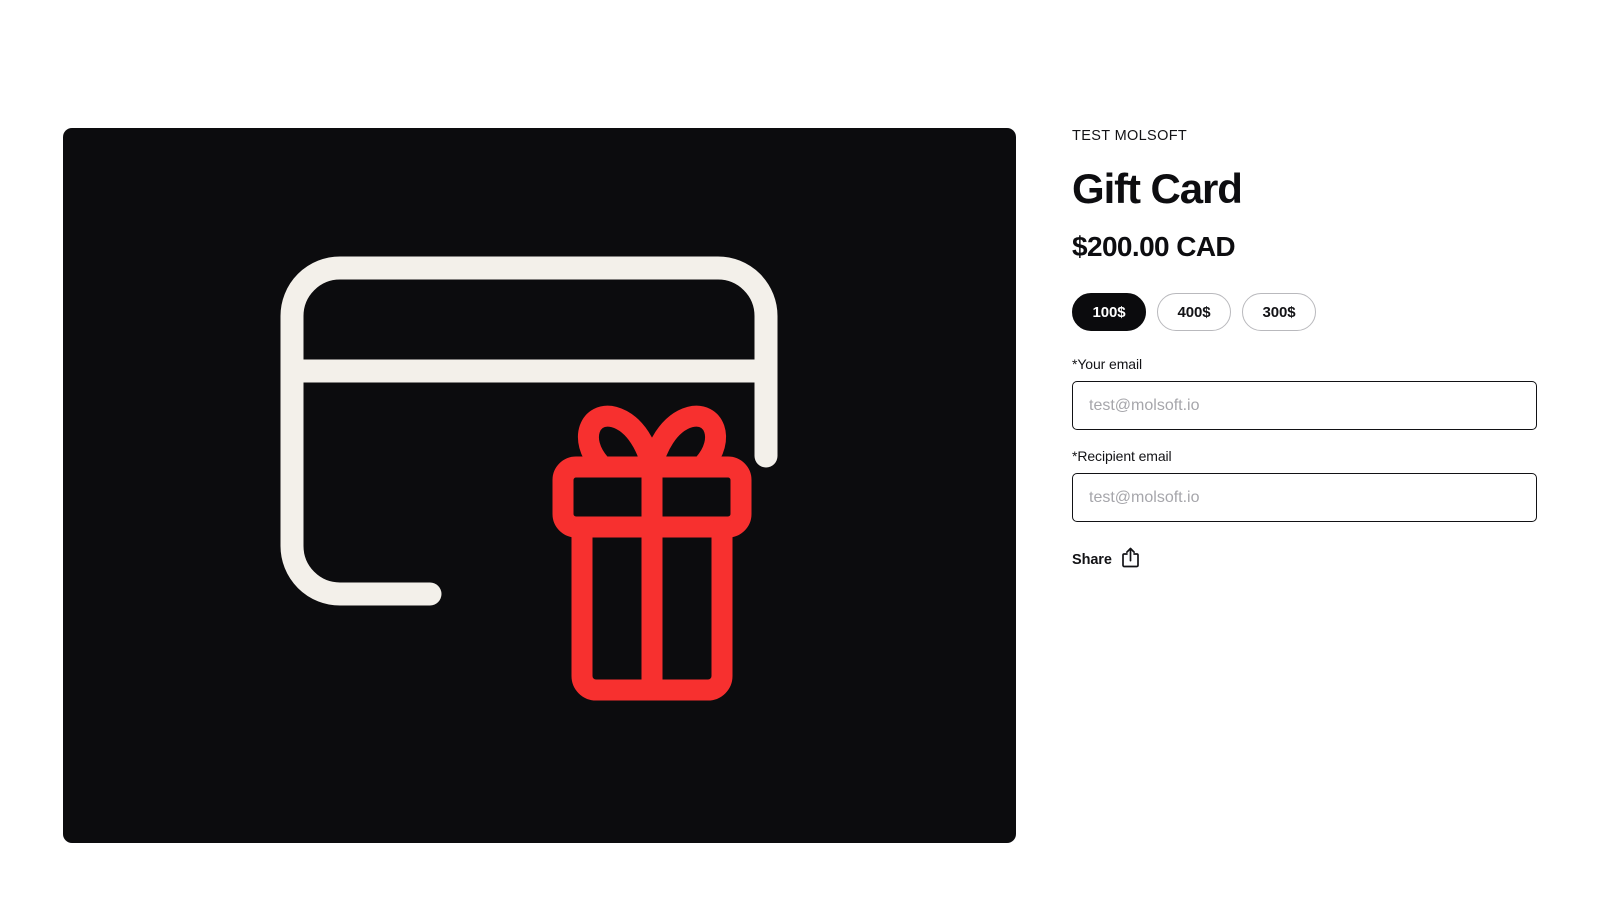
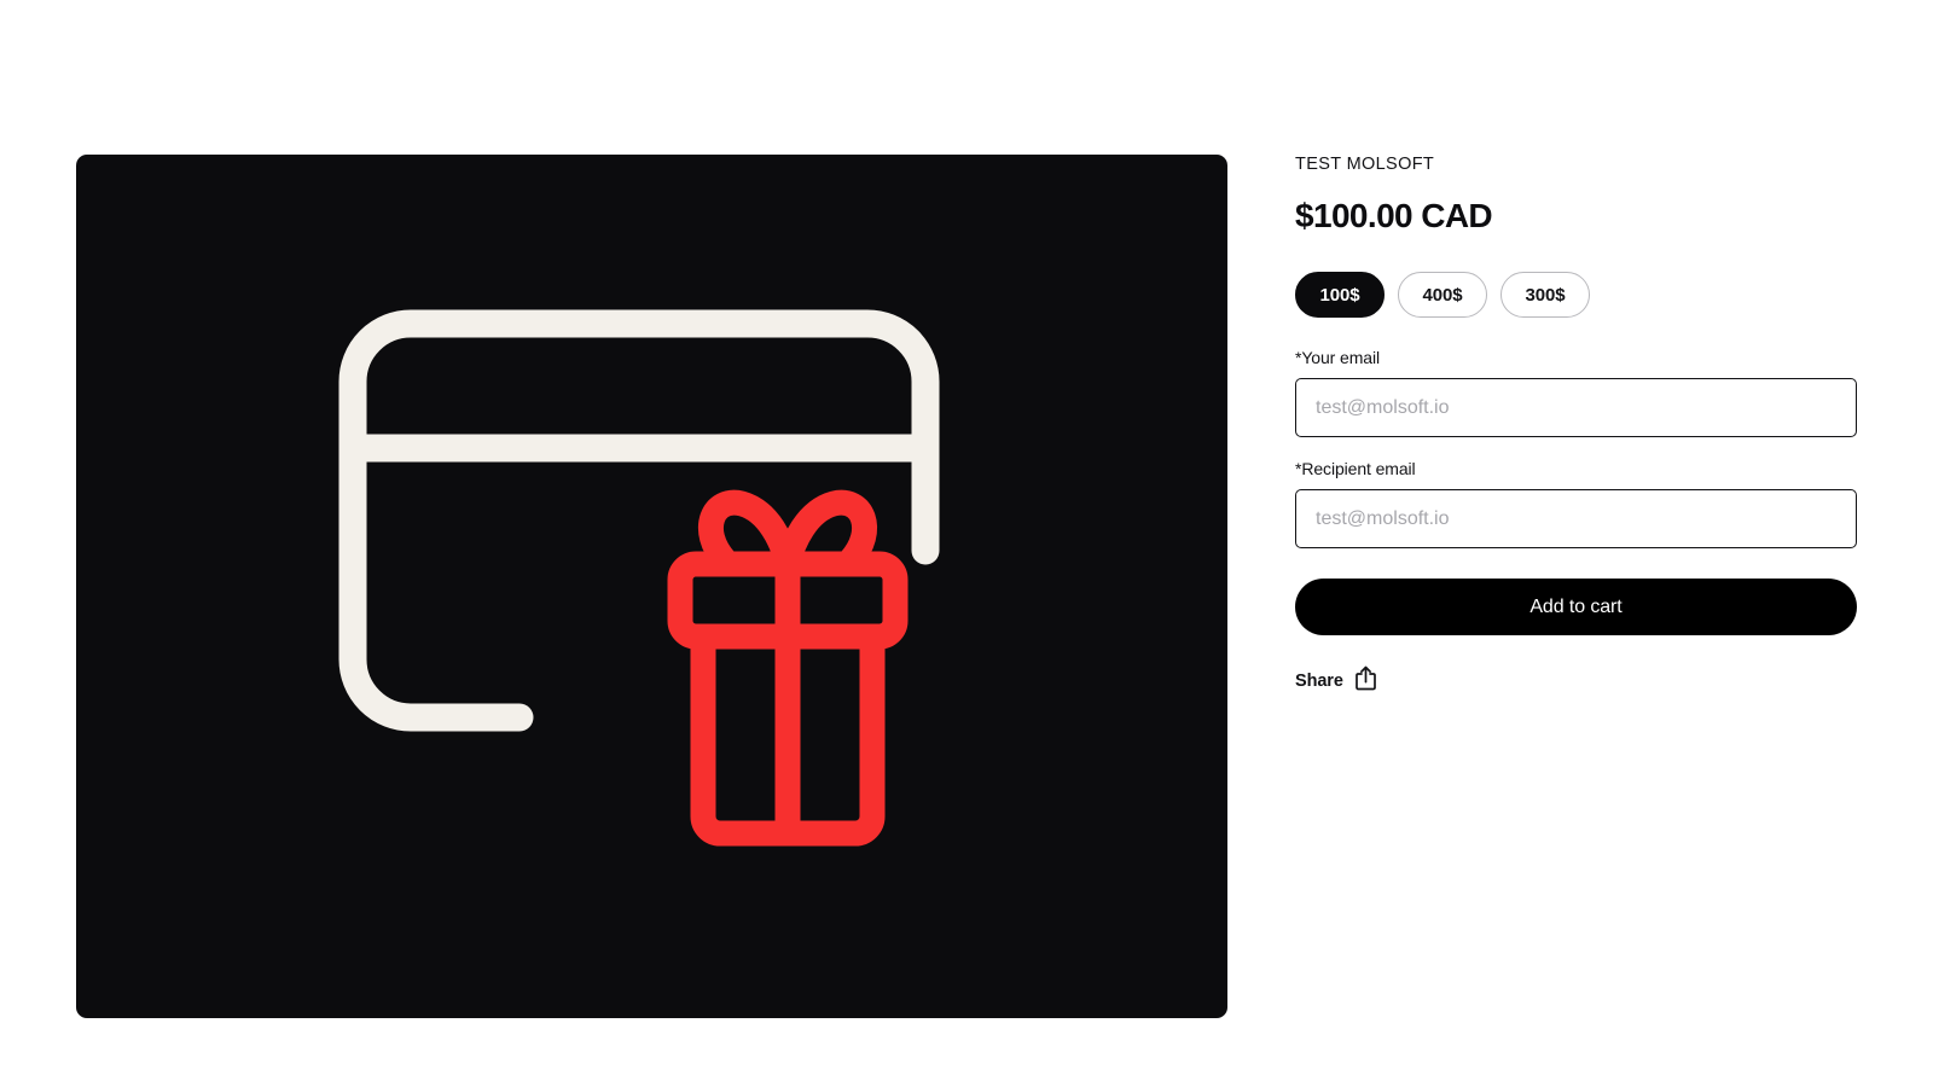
  TEST MOLSOFT
- Gift Card
- $200.00 CAD
+ $100.00 CAD
  100$
  400$
  300$
  *Your email
  test@molsoft.io
  *Recipient email
  test@molsoft.io
+ Add to cart
  Share
